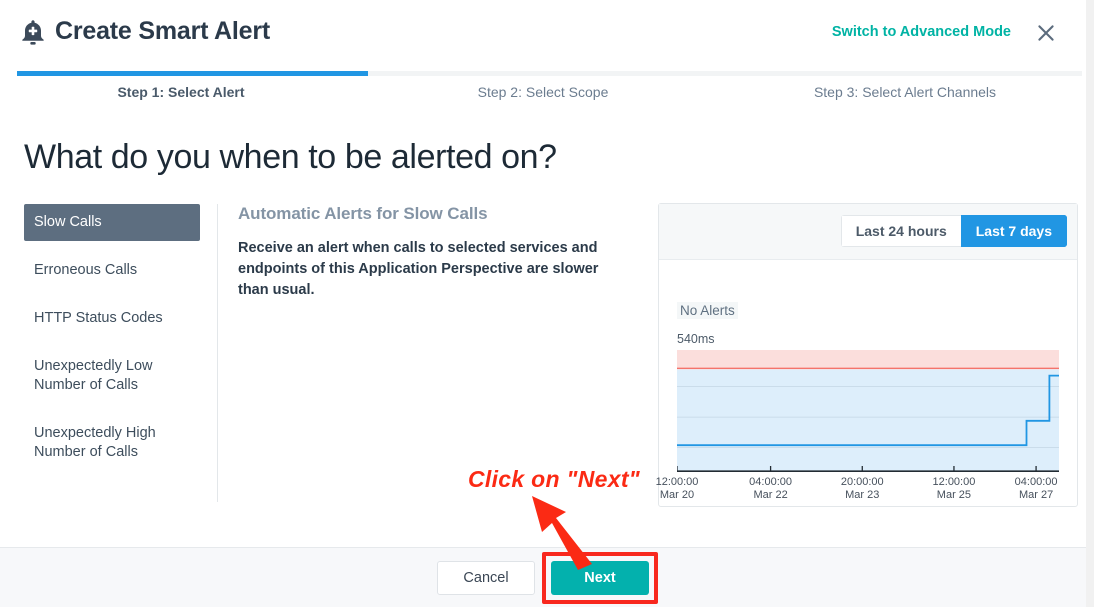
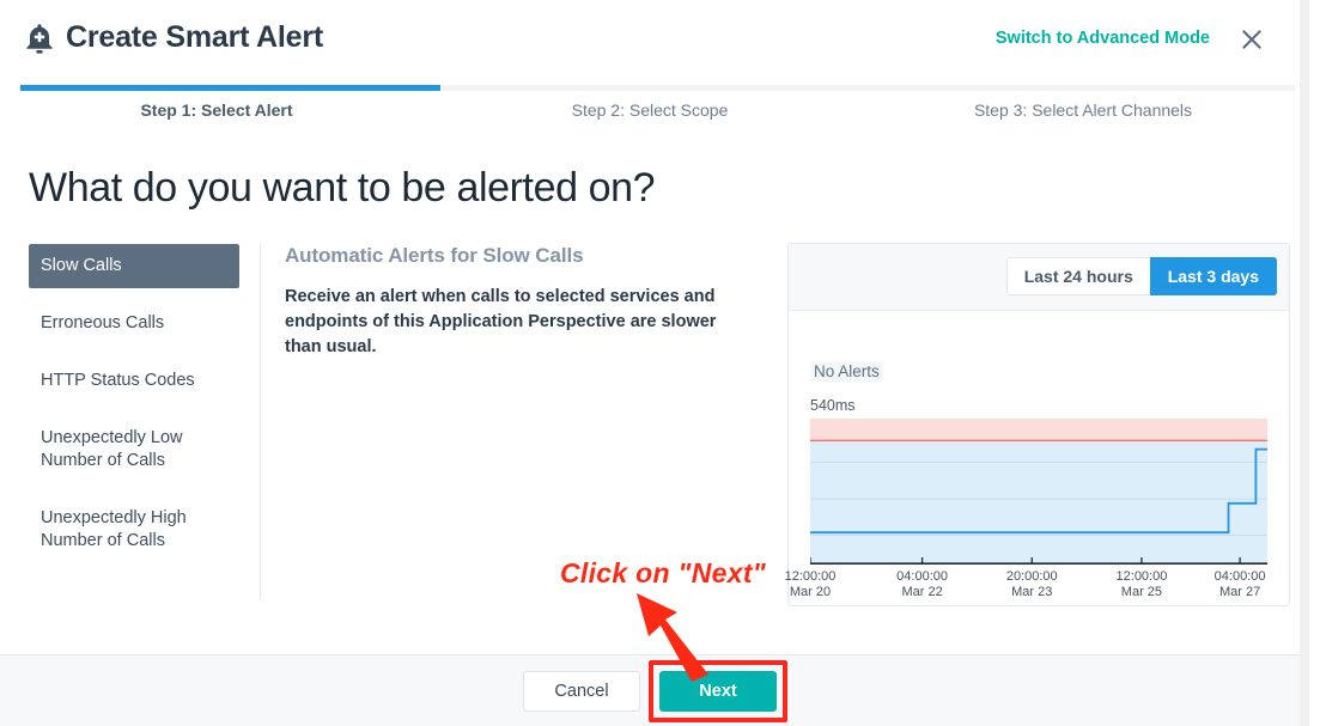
  Create Smart Alert
  Switch to Advanced Mode
  Step 1: Select Alert
  Step 2: Select Scope
  Step 3: Select Alert Channels
- What do you when to be alerted on?
+ What do you want to be alerted on?
  Slow Calls
  Erroneous Calls
  HTTP Status Codes
  Unexpectedly Low
  Number of Calls
  Unexpectedly High
  Number of Calls
  Automatic Alerts for Slow Calls
  Receive an alert when calls to selected services and endpoints of this Application Perspective are slower than usual.
  Last 24 hours
- Last 7 days
+ Last 3 days
  No Alerts
  540ms
  12:00:00
  Mar 20
  04:00:00
  Mar 22
  20:00:00
  Mar 23
  12:00:00
  Mar 25
  04:00:00
  Mar 27
  Cancel
  Next
  Click on "Next"
